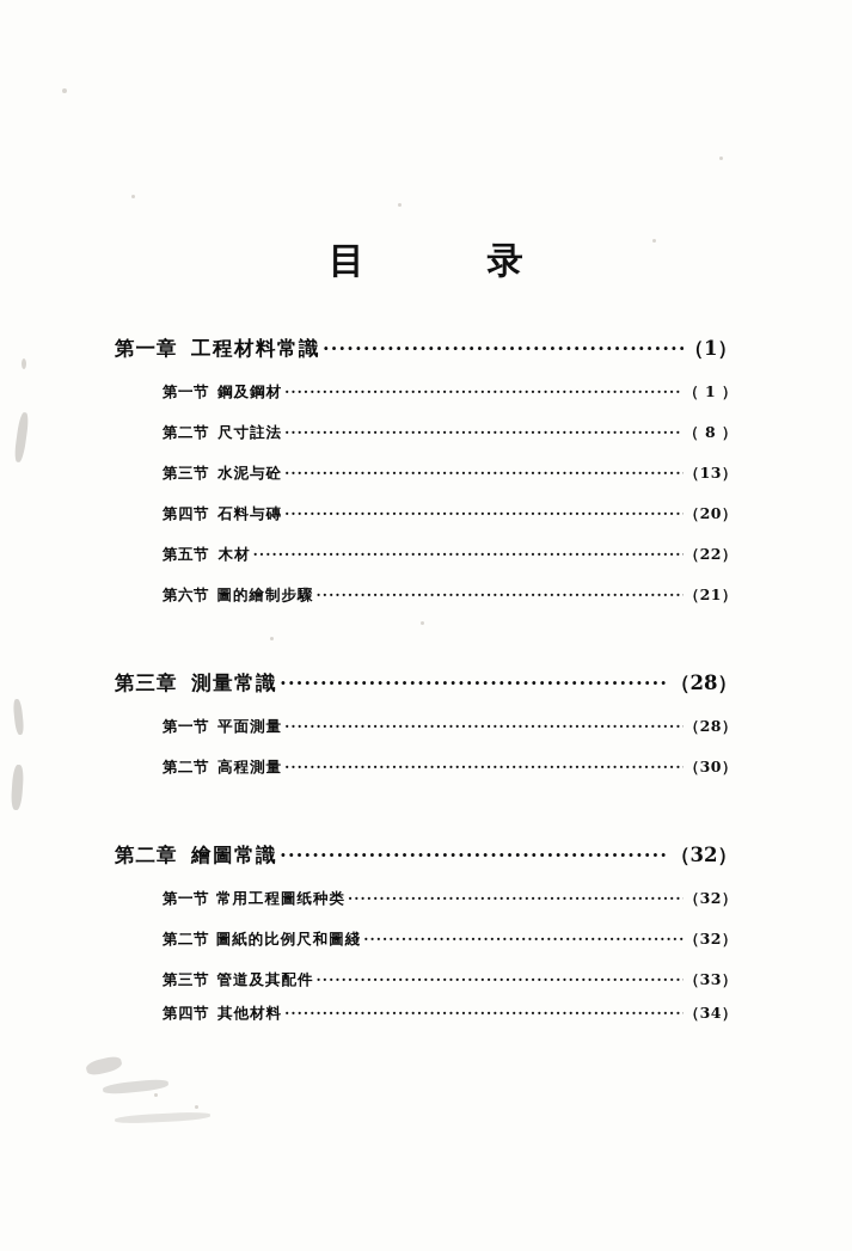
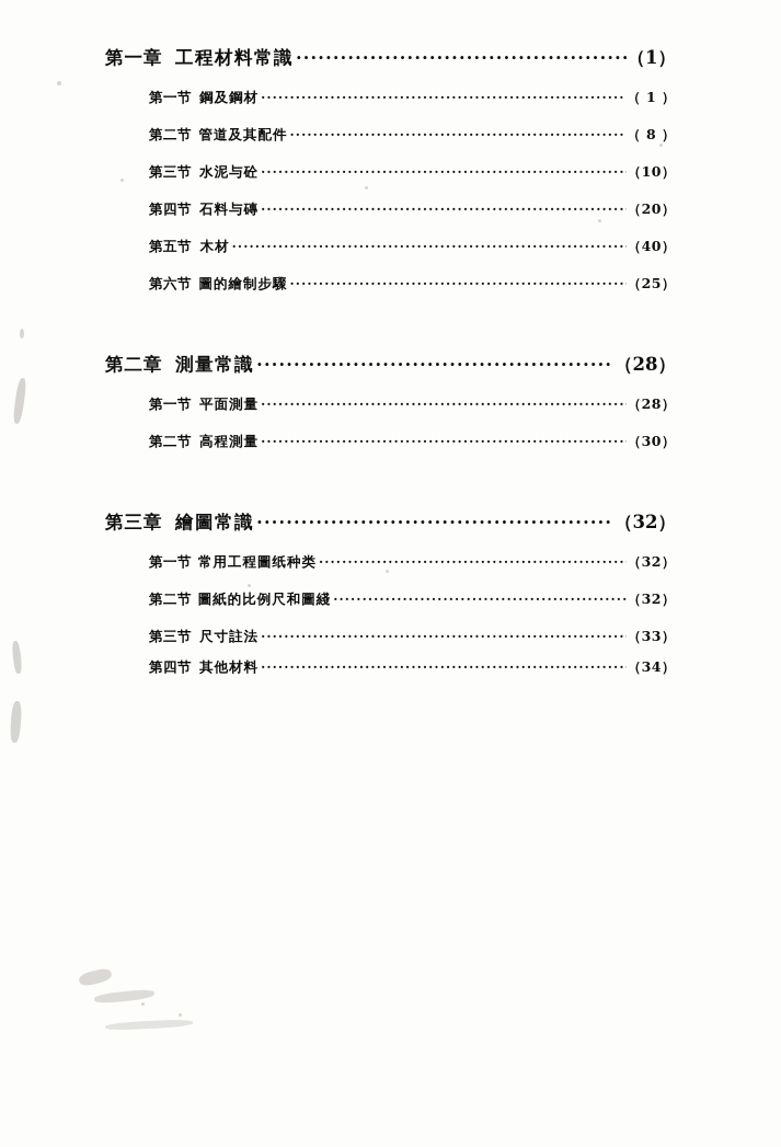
- 目 录
  第一章
  工程材料常識
  ·············································
  （1）
  第一节
  鋼及鋼材
  （ 1 ）
  第二节
- 尺寸註法
+ 管道及其配件
  （ 8 ）
  第三节
  水泥与砼
- （13）
+ （10）
  第四节
  石料与磚
  （20）
  第五节
  木材
- （22）
+ （40）
  第六节
  圖的繪制步驟
- （21）
+ （25）
- 第三章
+ 第二章
  測量常識
  ················································
  （28）
  第一节
  平面測量
  （28）
  第二节
  高程測量
  （30）
- 第二章
+ 第三章
  繪圖常識
  ················································
  （32）
  第一节
  常用工程圖纸种类
  （32）
  第二节
  圖紙的比例尺和圖綫
  （32）
  第三节
- 管道及其配件
+ 尺寸註法
  （33）
  第四节
  其他材料
  （34）
